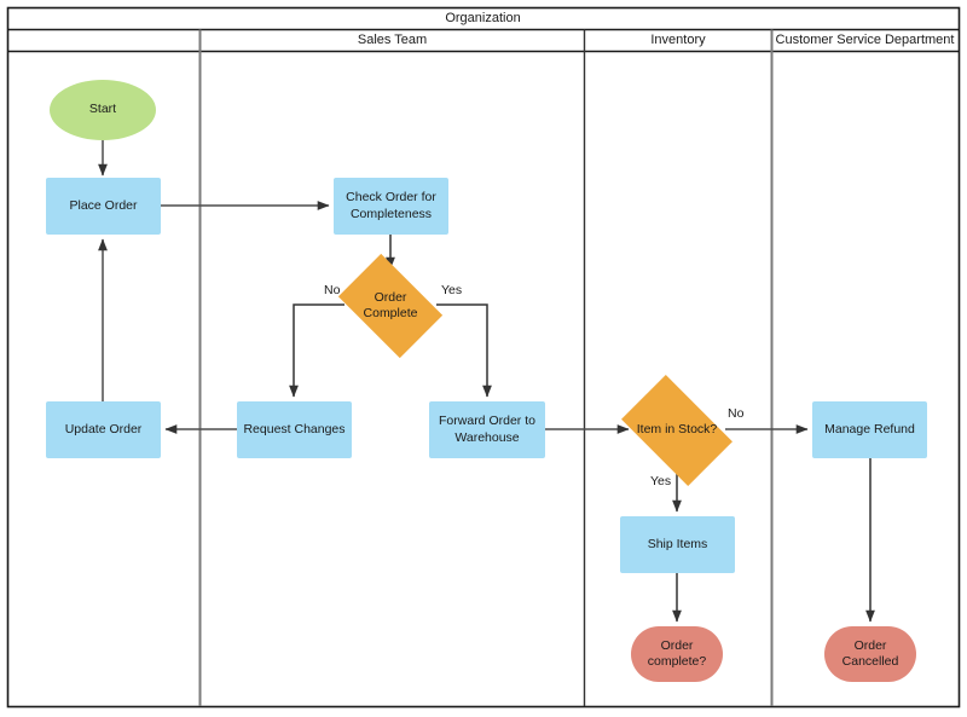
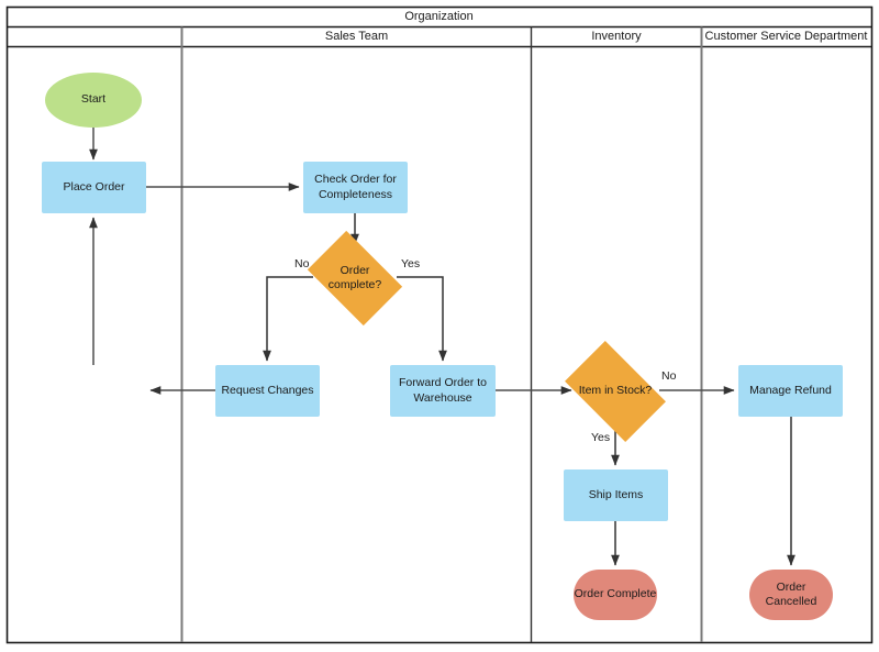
  Organization
  Sales Team
  Inventory
  Customer Service Department
  Start
  Place Order
- Update Order
  Check Order for Completeness
- Order Complete
+ Order complete?
  Request Changes
  Forward Order to Warehouse
  Item in Stock?
  Ship Items
- Order complete?
+ Order Complete
  Manage Refund
  Order Cancelled
  No
  Yes
  No
  Yes
